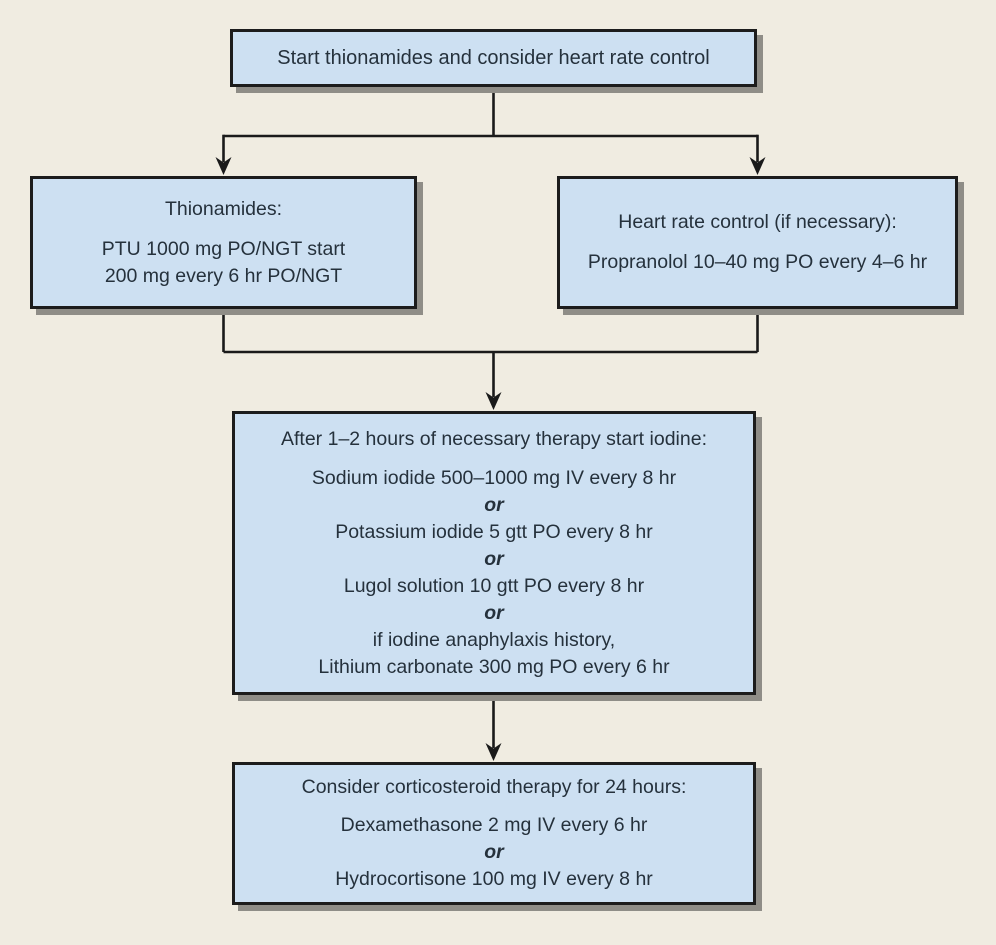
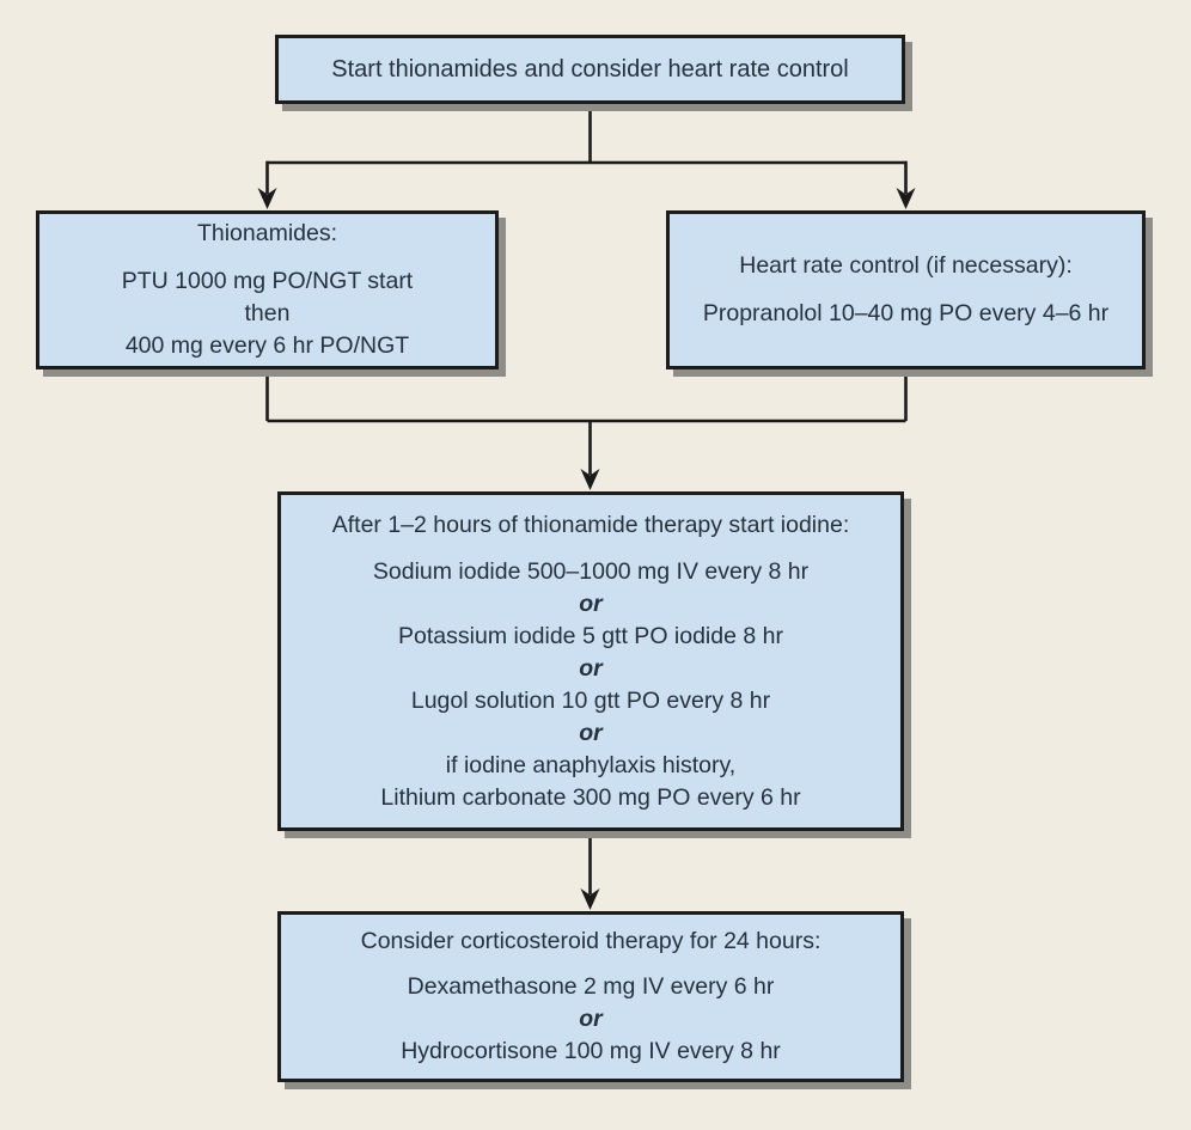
  Start thionamides and consider heart rate control
  Thionamides:
  PTU 1000 mg PO/NGT start
+ then
- 200 mg every 6 hr PO/NGT
+ 400 mg every 6 hr PO/NGT
  Heart rate control (if necessary):
  Propranolol 10–40 mg PO every 4–6 hr
- After 1–2 hours of necessary therapy start iodine:
+ After 1–2 hours of thionamide therapy start iodine:
  Sodium iodide 500–1000 mg IV every 8 hr
  or
- Potassium iodide 5 gtt PO every 8 hr
+ Potassium iodide 5 gtt PO iodide 8 hr
  or
  Lugol solution 10 gtt PO every 8 hr
  or
  if iodine anaphylaxis history,
  Lithium carbonate 300 mg PO every 6 hr
  Consider corticosteroid therapy for 24 hours:
  Dexamethasone 2 mg IV every 6 hr
  or
  Hydrocortisone 100 mg IV every 8 hr
